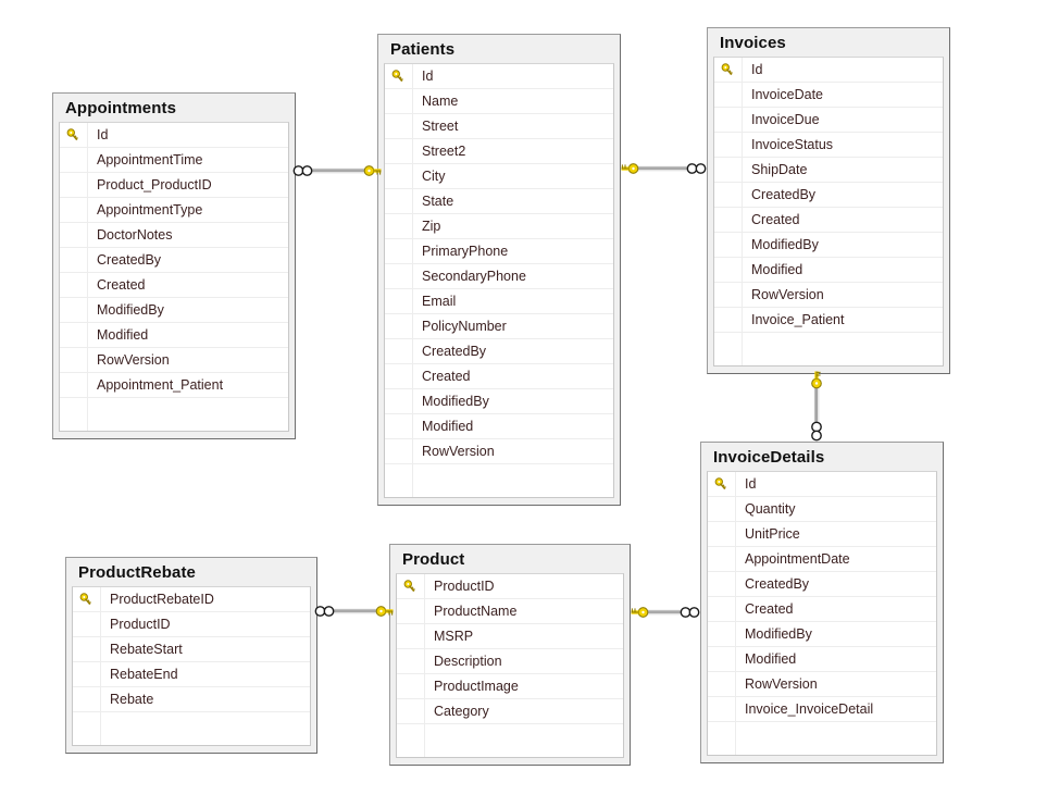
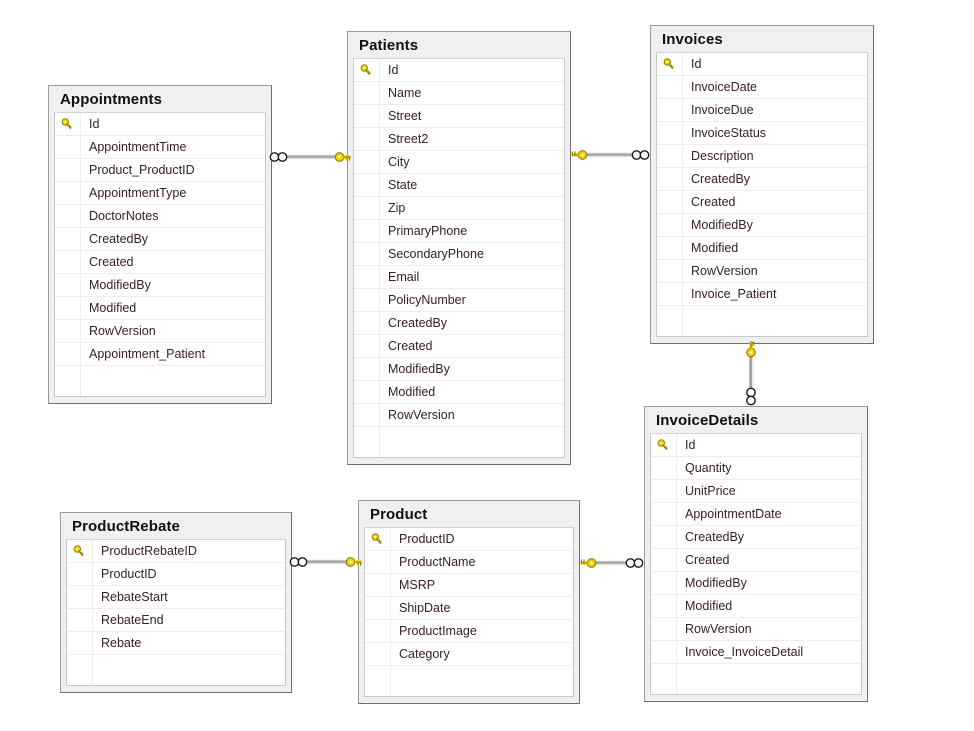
  Appointments
  Id
  AppointmentTime
  Product_ProductID
  AppointmentType
  DoctorNotes
  CreatedBy
  Created
  ModifiedBy
  Modified
  RowVersion
  Appointment_Patient
  Patients
  Id
  Name
  Street
  Street2
  City
  State
  Zip
  PrimaryPhone
  SecondaryPhone
  Email
  PolicyNumber
  CreatedBy
  Created
  ModifiedBy
  Modified
  RowVersion
  Invoices
  Id
  InvoiceDate
  InvoiceDue
  InvoiceStatus
- ShipDate
+ Description
  CreatedBy
  Created
  ModifiedBy
  Modified
  RowVersion
  Invoice_Patient
  InvoiceDetails
  Id
  Quantity
  UnitPrice
  AppointmentDate
  CreatedBy
  Created
  ModifiedBy
  Modified
  RowVersion
  Invoice_InvoiceDetail
  ProductRebate
  ProductRebateID
  ProductID
  RebateStart
  RebateEnd
  Rebate
  Product
  ProductID
  ProductName
  MSRP
- Description
+ ShipDate
  ProductImage
  Category
